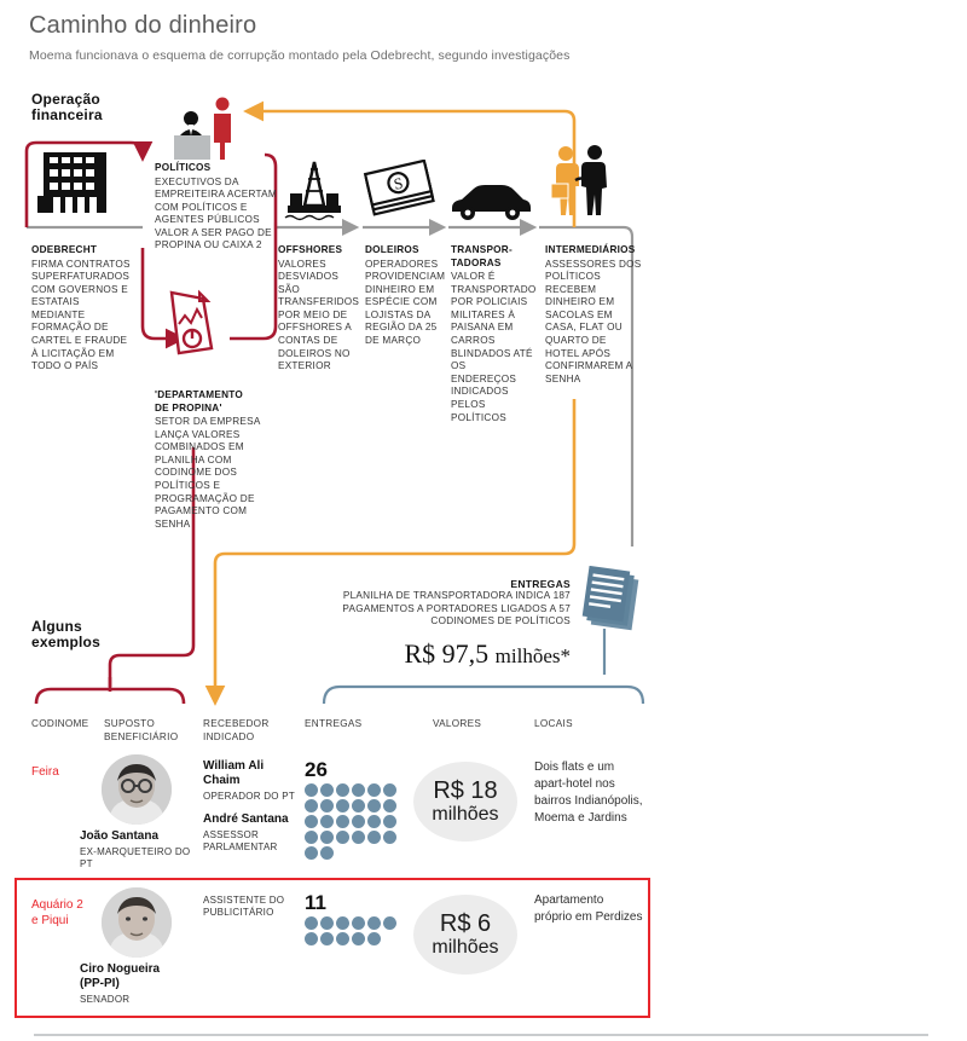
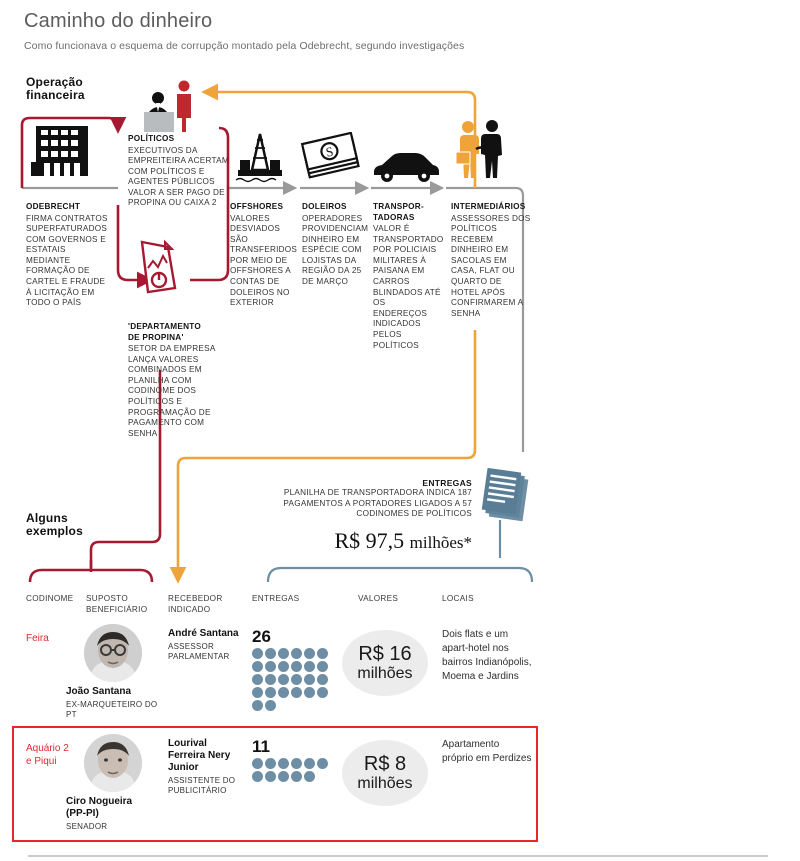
  Caminho do dinheiro
- Moema funcionava o esquema de corrupção montado pela Odebrecht, segundo investigações
+ Como funcionava o esquema de corrupção montado pela Odebrecht, segundo investigações
  Operação
  financeira
  Alguns
  exemplos
  ODEBRECHT
  FIRMA CONTRATOS SUPERFATURADOS COM GOVERNOS E ESTATAIS MEDIANTE FORMAÇÃO DE CARTEL E FRAUDE À LICITAÇÃO EM TODO O PAÍS
  POLÍTICOS
  EXECUTIVOS DA EMPREITEIRA ACERTAM COM POLÍTICOS E AGENTES PÚBLICOS VALOR A SER PAGO DE PROPINA OU CAIXA 2
  'DEPARTAMENTO
  DE PROPINA'
  SETOR DA EMPRESA LANÇA VALORES COMBINADOS EM PLANILHA COM CODINOME DOS POLÍTICOS E PROGRAMAÇÃO DE PAGAMENTO COM SENHA
  OFFSHORES
  VALORES DESVIADOS SÃO TRANSFERIDOS POR MEIO DE OFFSHORES A CONTAS DE DOLEIROS NO EXTERIOR
  DOLEIROS
  OPERADORES PROVIDENCIAM DINHEIRO EM ESPÉCIE COM LOJISTAS DA REGIÃO DA 25 DE MARÇO
  TRANSPOR-
  TADORAS
  VALOR É TRANSPORTADO POR POLICIAIS MILITARES À PAISANA EM CARROS BLINDADOS ATÉ OS ENDEREÇOS INDICADOS PELOS POLÍTICOS
  INTERMEDIÁRIOS
  ASSESSORES DOS POLÍTICOS RECEBEM DINHEIRO EM SACOLAS EM CASA, FLAT OU QUARTO DE HOTEL APÓS CONFIRMAREM A SENHA
  ENTREGAS
  PLANILHA DE TRANSPORTADORA INDICA 187 PAGAMENTOS A PORTADORES LIGADOS A 57 CODINOMES DE POLÍTICOS
  R$ 97,5 milhões*
  CODINOME
  SUPOSTO BENEFICIÁRIO
  RECEBEDOR INDICADO
  ENTREGAS
  VALORES
  LOCAIS
  Feira
  João Santana
  EX-MARQUETEIRO DO PT
- William Ali Chaim
- OPERADOR DO PT
  André Santana
  ASSESSOR PARLAMENTAR
  26
- R$ 18
+ R$ 16
  milhões
  Dois flats e um apart-hotel nos bairros Indianópolis, Moema e Jardins
  Aquário 2
  e Piqui
  Ciro Nogueira
  (PP-PI)
  SENADOR
+ Lourival Ferreira Nery Junior
  ASSISTENTE DO PUBLICITÁRIO
  11
- R$ 6
+ R$ 8
  milhões
  Apartamento próprio em Perdizes
